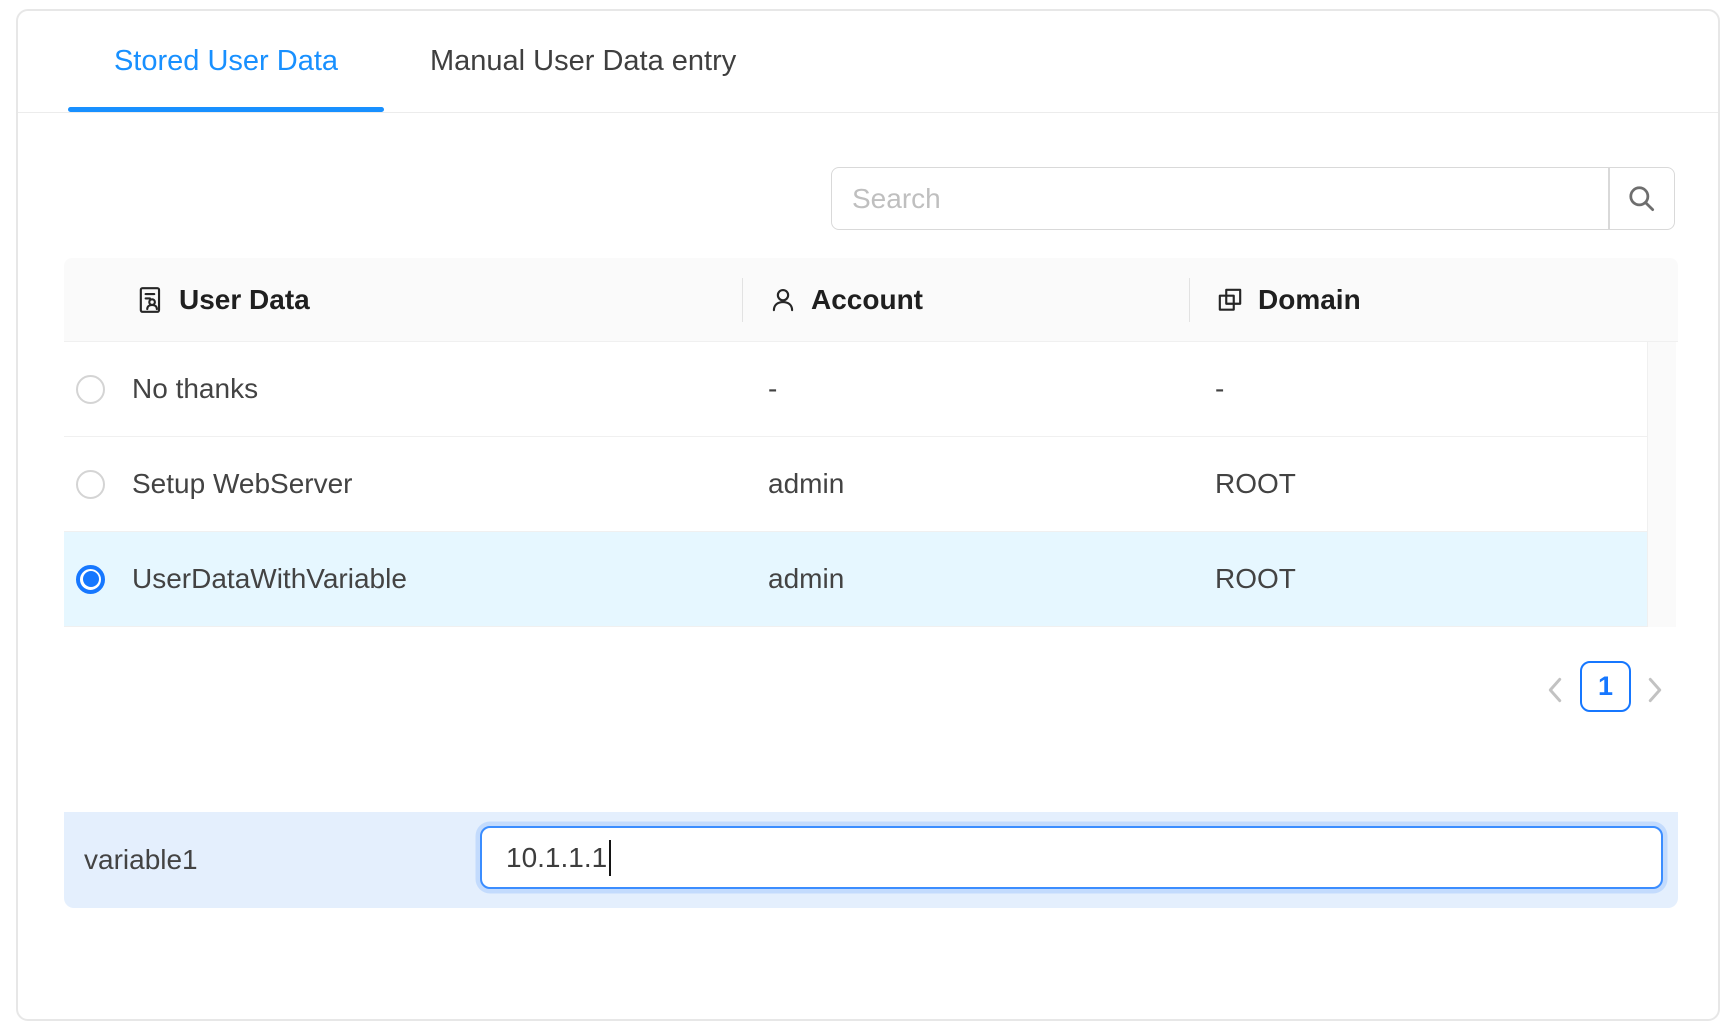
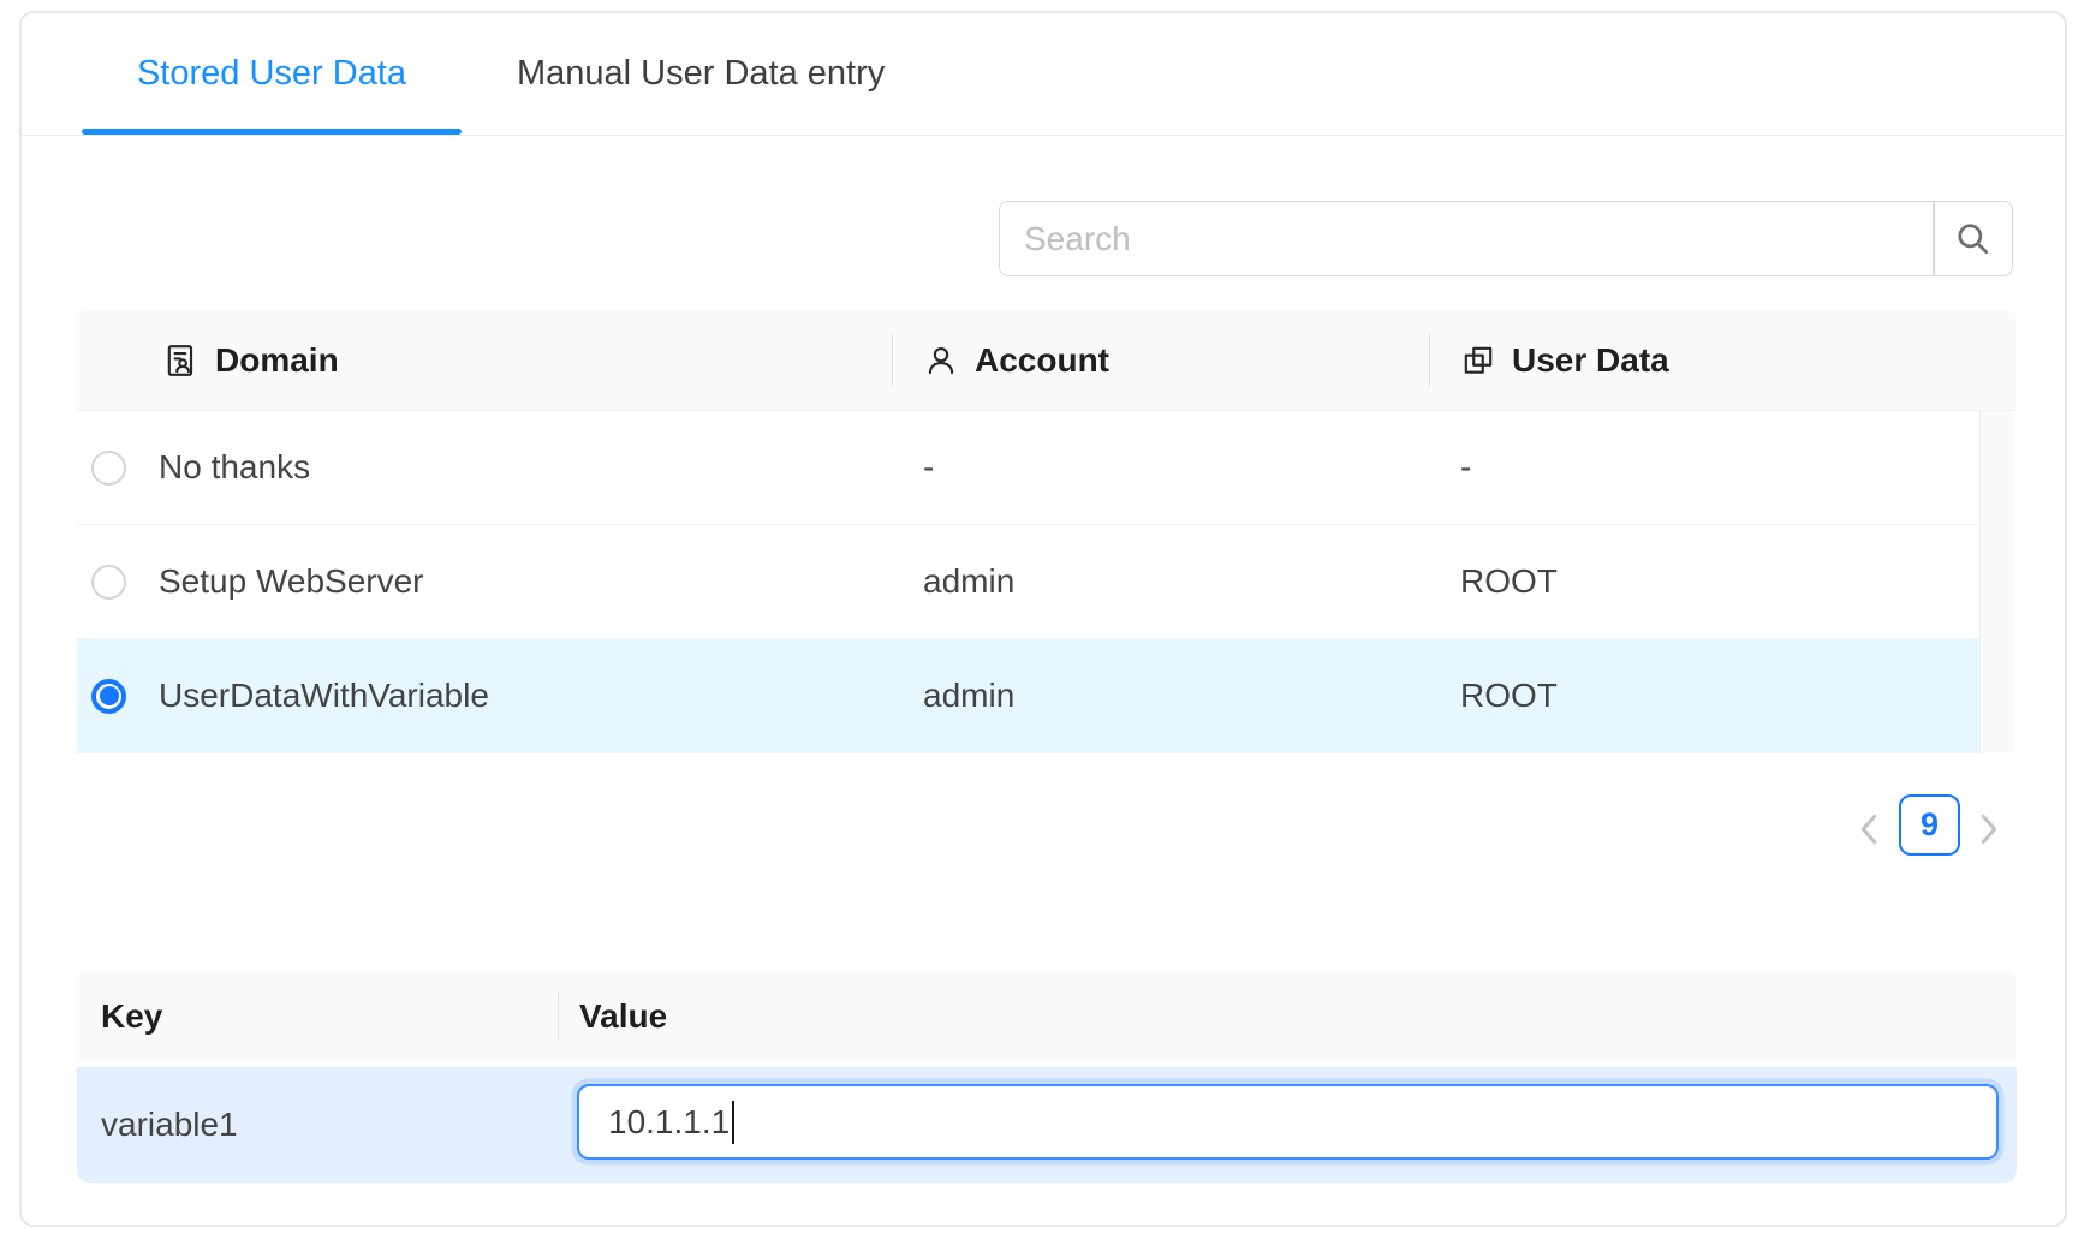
  Stored User Data
  Manual User Data entry
  Search
- User Data
+ Domain
  Account
- Domain
+ User Data
  No thanks
  -
  -
  Setup WebServer
  admin
  ROOT
  UserDataWithVariable
  admin
  ROOT
- 1
+ 9
+ Key
+ Value
  variable1
  10.1.1.1
